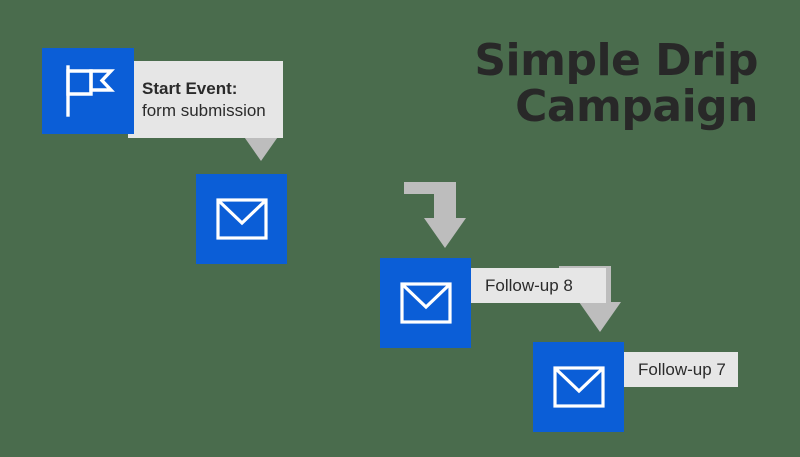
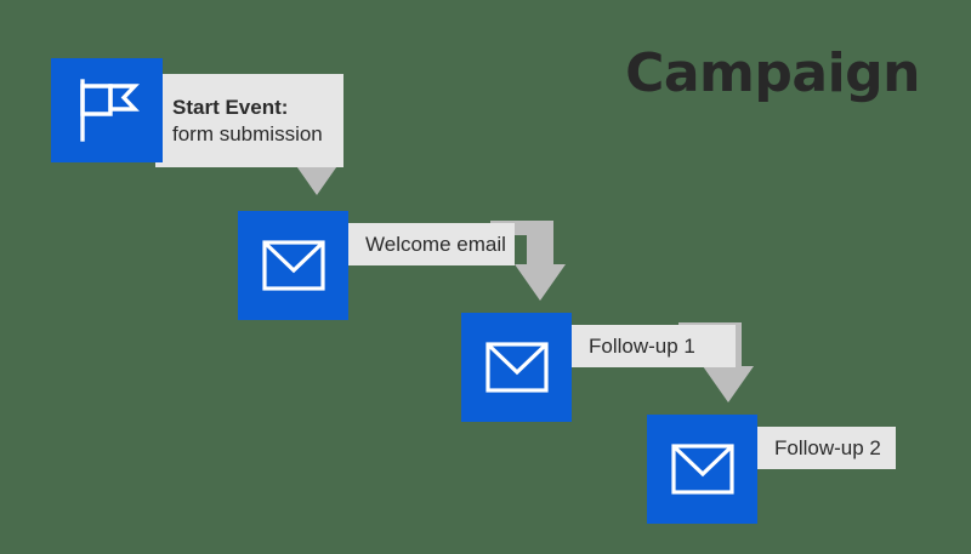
- Simple Drip
  Campaign
  Start Event:
  form submission
+ Welcome email
- Follow-up 8
+ Follow-up 1
- Follow-up 7
+ Follow-up 2
